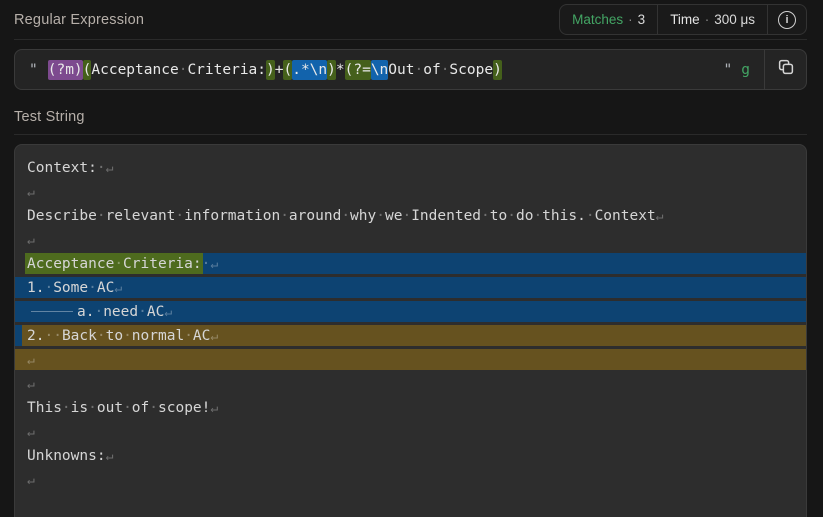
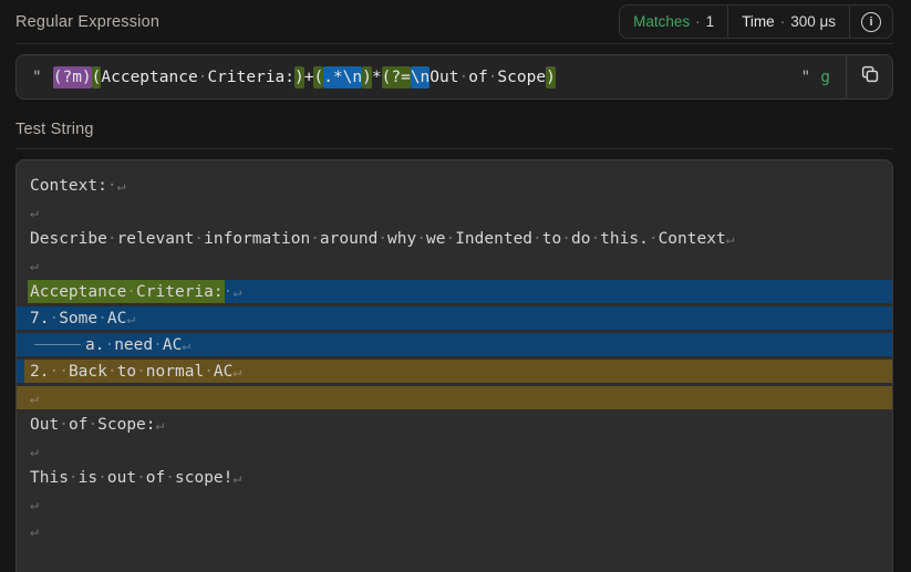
  Regular Expression
  Matches
  ·
- 3
+ 1
  Time
  ·
  300 μs
  i
  "
  (?m)(Acceptance·Criteria:)+(.*\n)*(?=\nOut·of·Scope)
  "
  g
  Test String
  Context:·↵
  ↵
  Describe·relevant·information·around·why·we·Indented·to·do·this.·Context↵
  ↵
  Acceptance·Criteria:·↵
- 1.·Some·AC↵
+ 7.·Some·AC↵
  a.·need·AC↵
  2.··Back·to·normal·AC↵
  ↵
+ Out·of·Scope:↵
  ↵
  This·is·out·of·scope!↵
  ↵
- Unknowns:↵
  ↵
